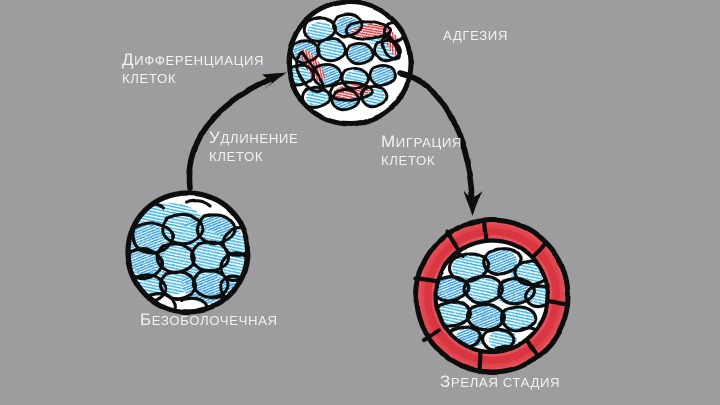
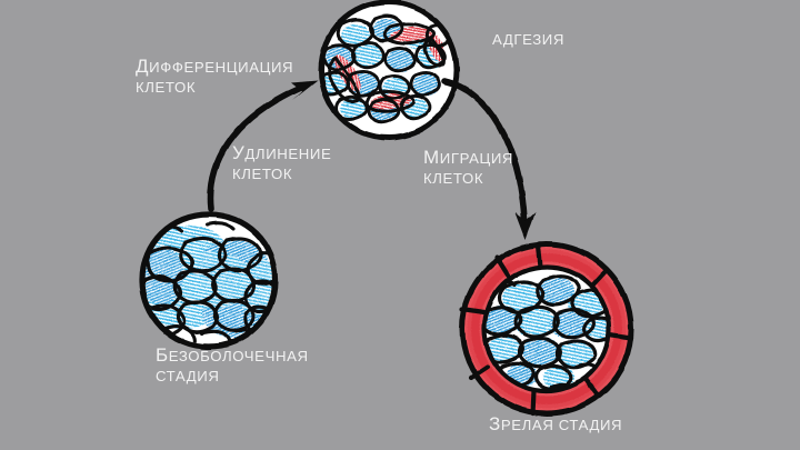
  ДИФФЕРЕНЦИАЦИЯ
  КЛЕТОК
  АДГЕЗИЯ
  УДЛИНЕНИЕ
  КЛЕТОК
  МИГРАЦИЯ
  КЛЕТОК
  БЕЗОБОЛОЧЕЧНАЯ
+ СТАДИЯ
  ЗРЕЛАЯ СТАДИЯ
